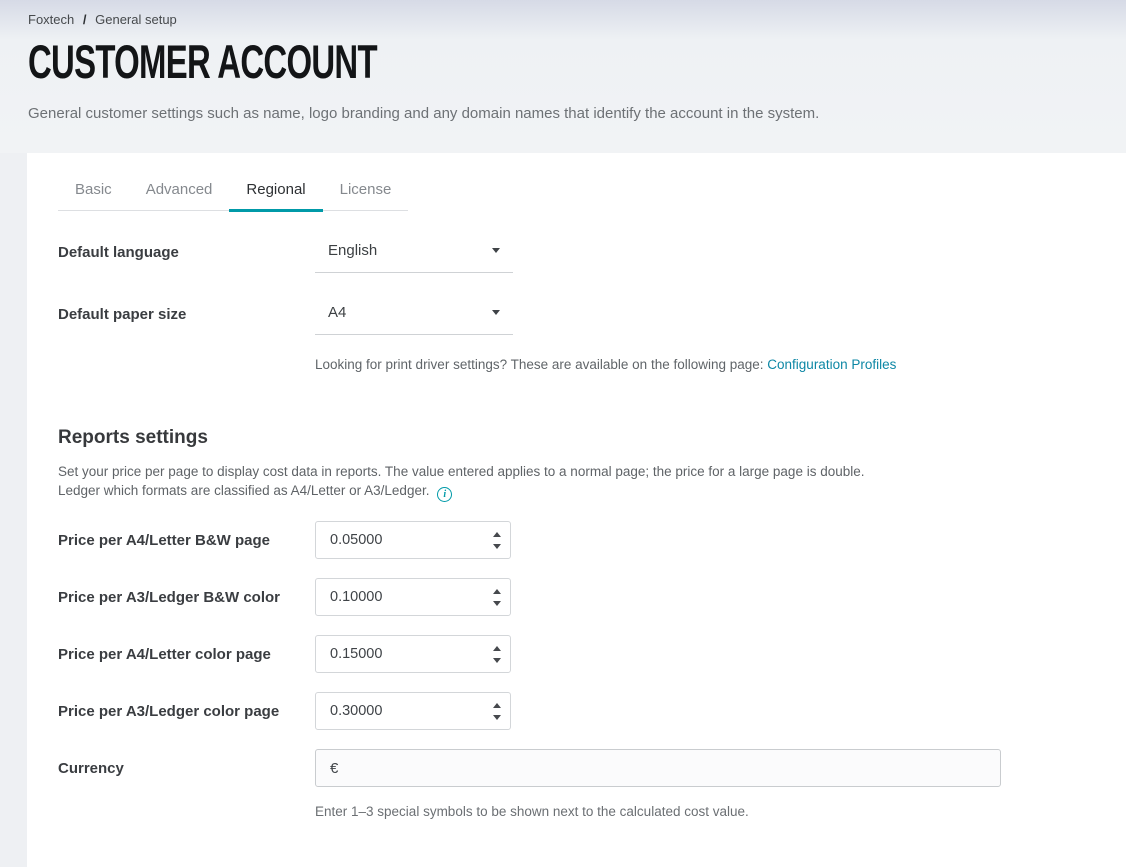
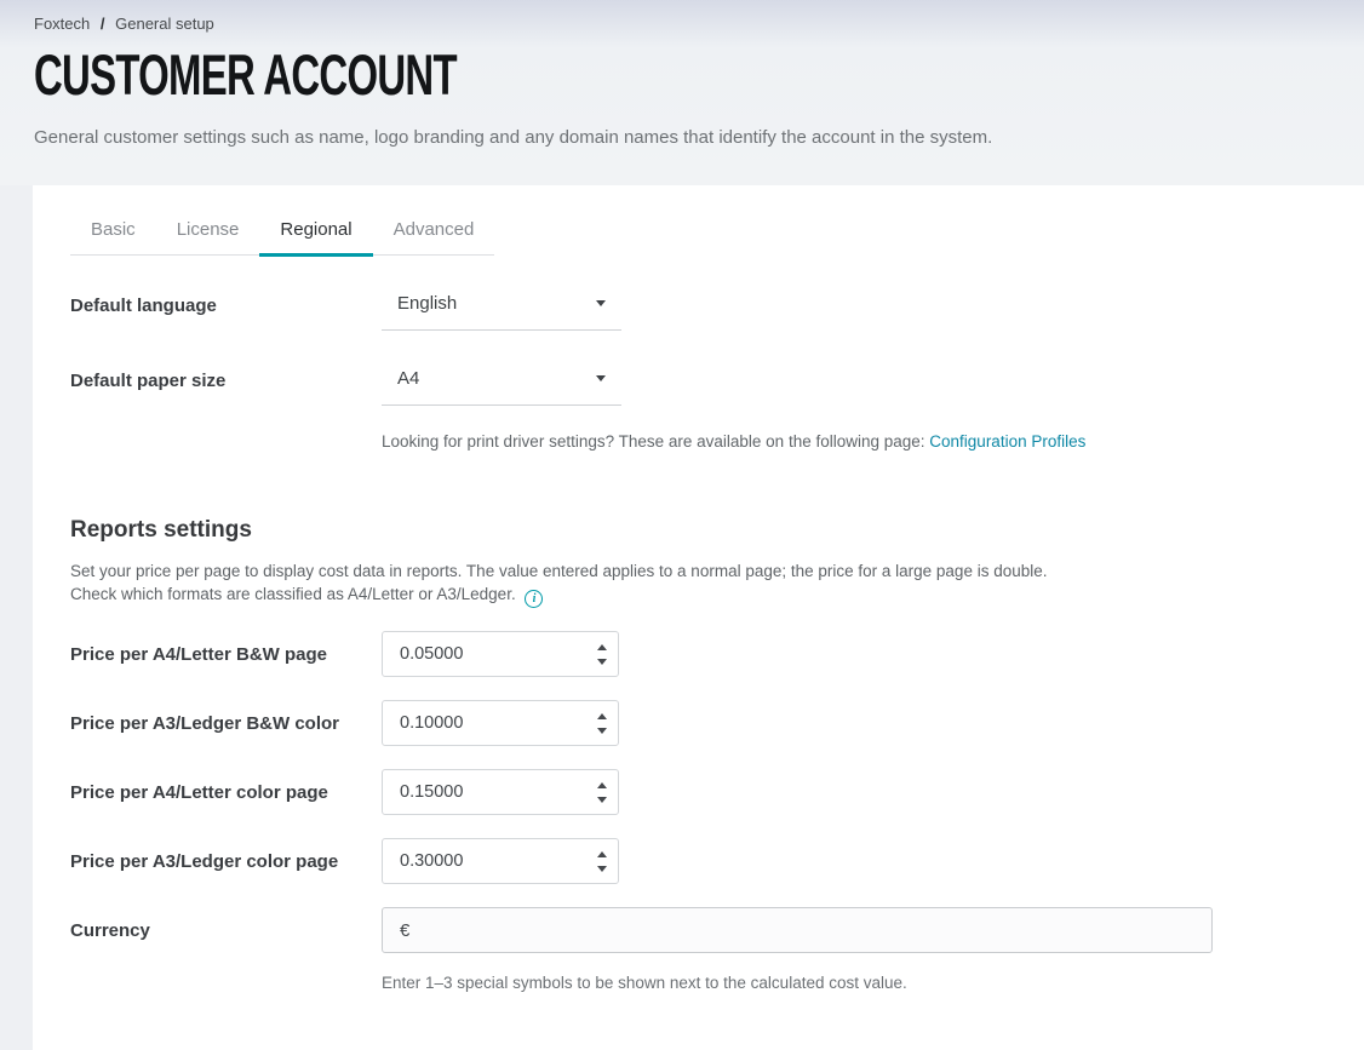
  Foxtech / General setup
  CUSTOMER ACCOUNT
  General customer settings such as name, logo branding and any domain names that identify the account in the system.
  Basic
- Advanced
+ License
  Regional
- License
+ Advanced
  Default language
  English
  Default paper size
  A4
  Looking for print driver settings? These are available on the following page: Configuration Profiles
  Reports settings
  Set your price per page to display cost data in reports. The value entered applies to a normal page; the price for a large page is double.
- Ledger which formats are classified as A4/Letter or A3/Ledger. i
+ Check which formats are classified as A4/Letter or A3/Ledger. i
  Price per A4/Letter B&W page
  0.05000
  Price per A3/Ledger B&W color
  0.10000
  Price per A4/Letter color page
  0.15000
  Price per A3/Ledger color page
  0.30000
  Currency
  €
  Enter 1–3 special symbols to be shown next to the calculated cost value.
